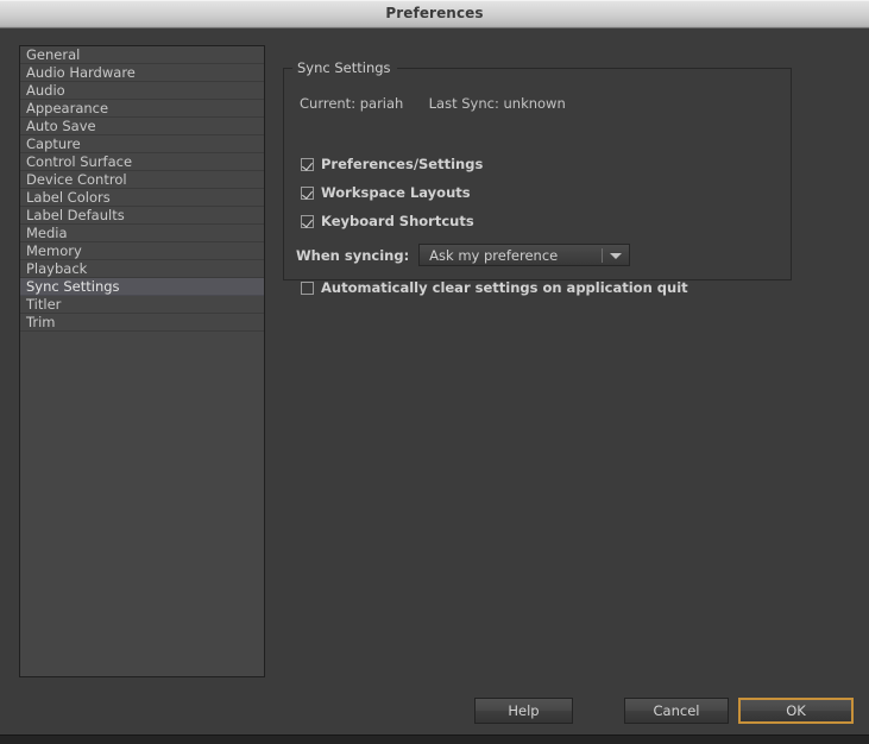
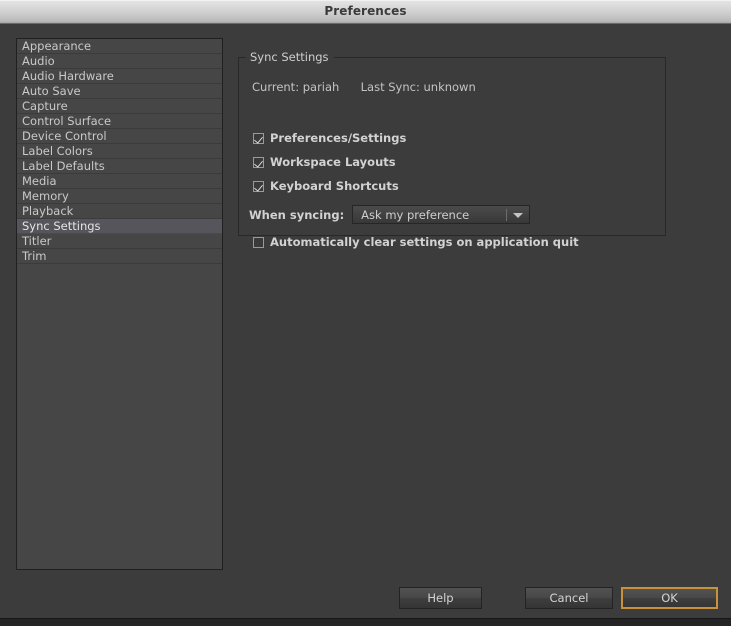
  Preferences
- General
- Audio Hardware
+ Appearance
  Audio
- Appearance
+ Audio Hardware
  Auto Save
  Capture
  Control Surface
  Device Control
  Label Colors
  Label Defaults
  Media
  Memory
  Playback
  Sync Settings
  Titler
  Trim
  Sync Settings
  Current: pariah Last Sync: unknown
  Preferences/Settings
  Workspace Layouts
  Keyboard Shortcuts
  When syncing:
  Ask my preference
  Automatically clear settings on application quit
  Help
  Cancel
  OK
